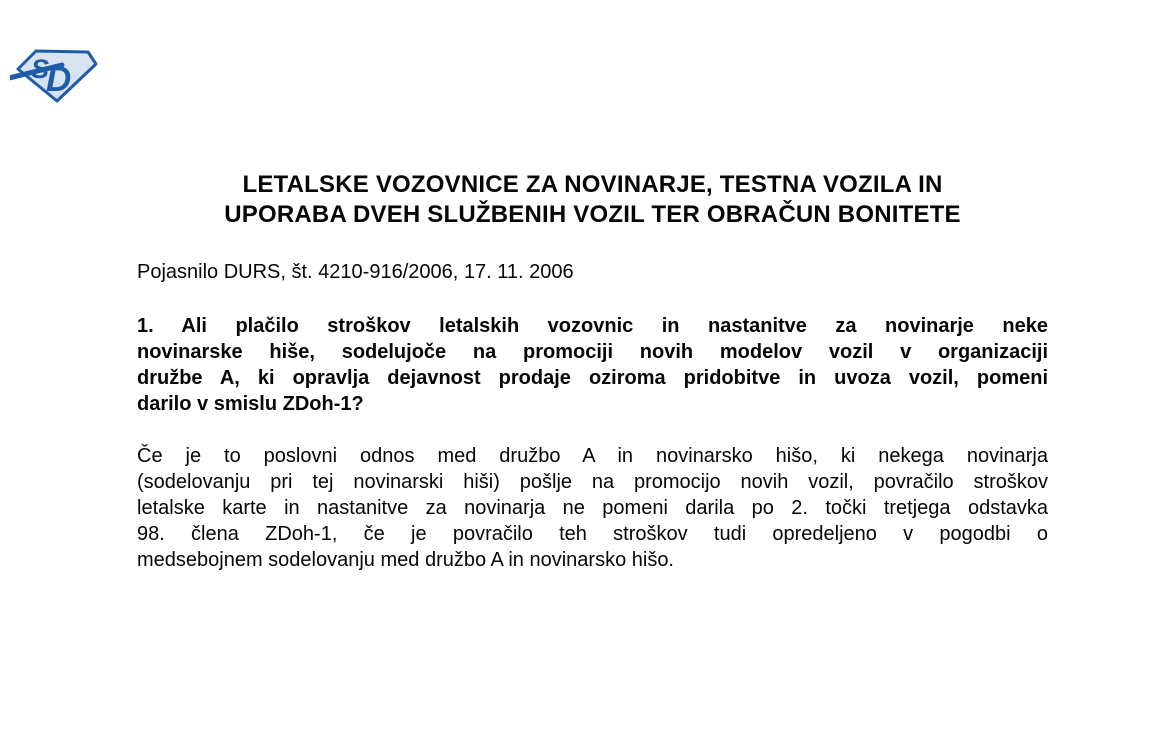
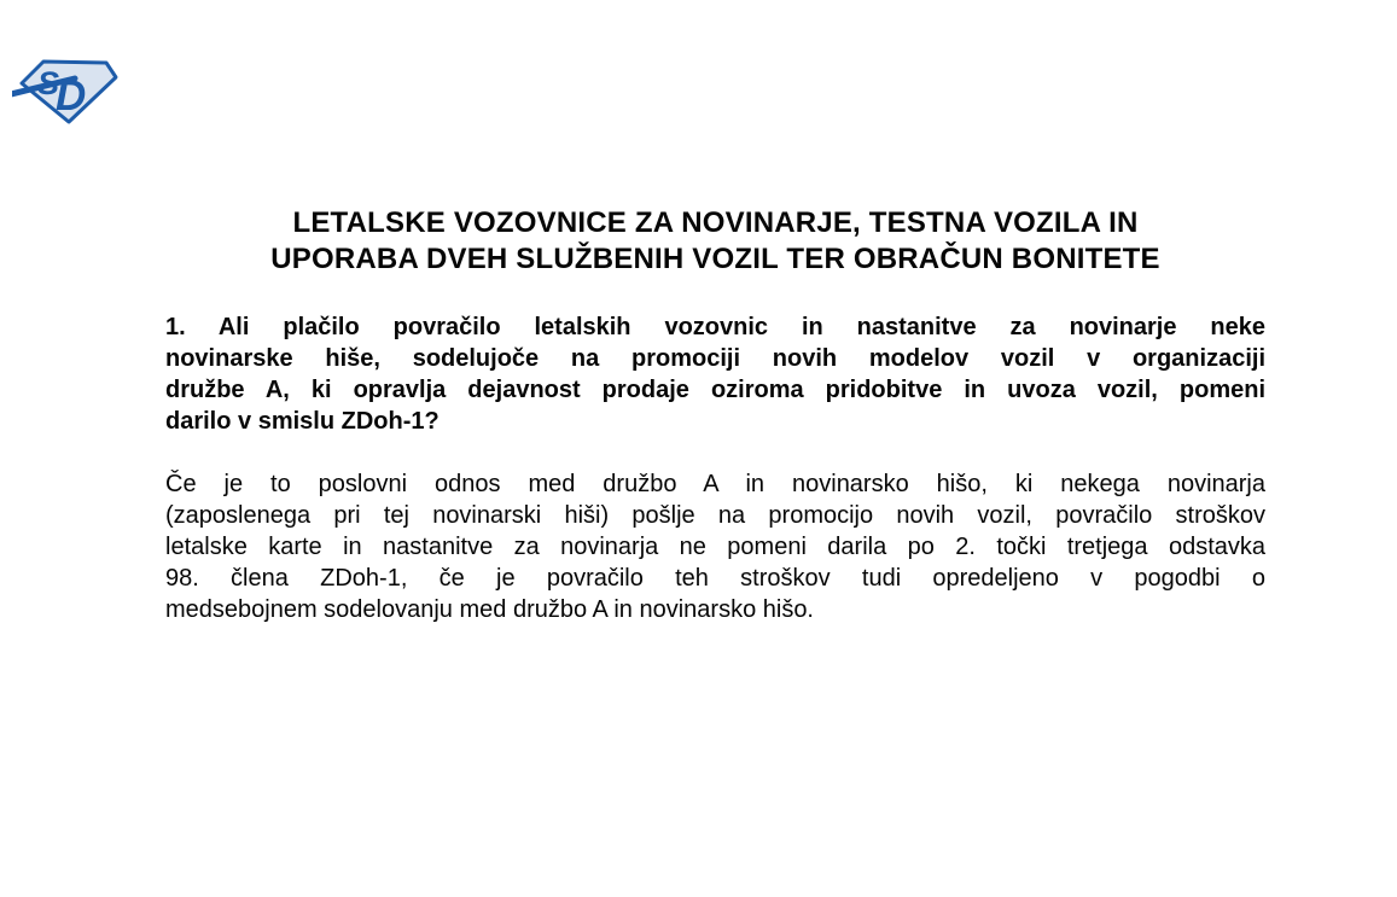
  S
  D
  LETALSKE VOZOVNICE ZA NOVINARJE, TESTNA VOZILA IN
  UPORABA DVEH SLUŽBENIH VOZIL TER OBRAČUN BONITETE
- Pojasnilo DURS, št. 4210-916/2006, 17. 11. 2006
- 1. Ali plačilo stroškov letalskih vozovnic in nastanitve za novinarje neke
+ 1. Ali plačilo povračilo letalskih vozovnic in nastanitve za novinarje neke
  novinarske hiše, sodelujoče na promociji novih modelov vozil v organizaciji
  družbe A, ki opravlja dejavnost prodaje oziroma pridobitve in uvoza vozil, pomeni
  darilo v smislu ZDoh-1?
  Če je to poslovni odnos med družbo A in novinarsko hišo, ki nekega novinarja
- (sodelovanju pri tej novinarski hiši) pošlje na promocijo novih vozil, povračilo stroškov
+ (zaposlenega pri tej novinarski hiši) pošlje na promocijo novih vozil, povračilo stroškov
  letalske karte in nastanitve za novinarja ne pomeni darila po 2. točki tretjega odstavka
  98. člena ZDoh-1, če je povračilo teh stroškov tudi opredeljeno v pogodbi o
  medsebojnem sodelovanju med družbo A in novinarsko hišo.
